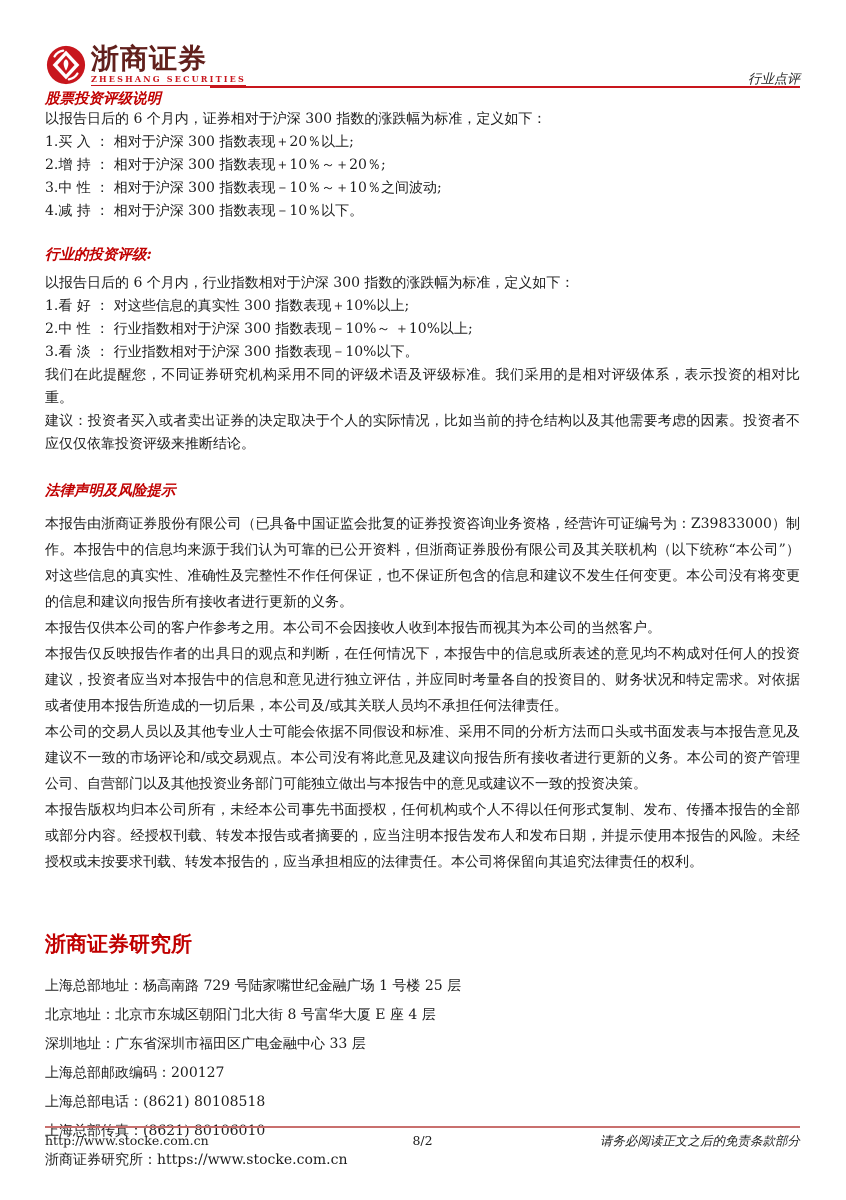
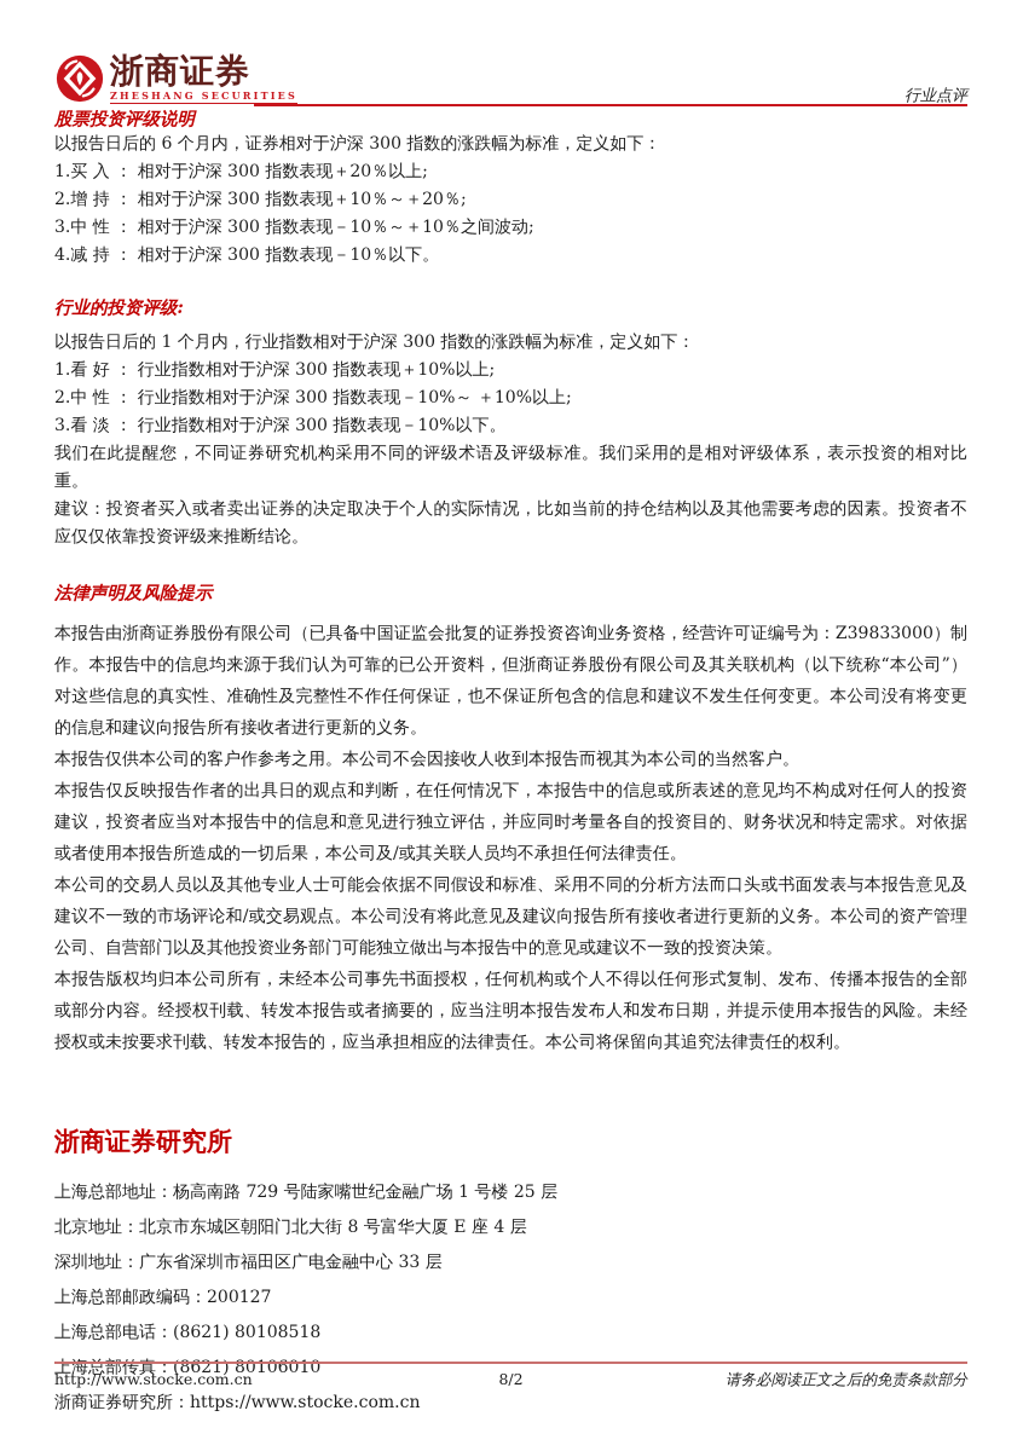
  浙商证券
  ZHESHANG SECURITIES
  行业点评
  股票投资评级说明
  以报告日后的 6 个月内，证券相对于沪深 300 指数的涨跌幅为标准，定义如下：
  1.买 入 ： 相对于沪深 300 指数表现＋20％以上;
  2.增 持 ： 相对于沪深 300 指数表现＋10％～＋20％;
  3.中 性 ： 相对于沪深 300 指数表现－10％～＋10％之间波动;
  4.减 持 ： 相对于沪深 300 指数表现－10％以下。
  行业的投资评级:
- 以报告日后的 6 个月内，行业指数相对于沪深 300 指数的涨跌幅为标准，定义如下：
+ 以报告日后的 1 个月内，行业指数相对于沪深 300 指数的涨跌幅为标准，定义如下：
- 1.看 好 ： 对这些信息的真实性 300 指数表现＋10%以上;
+ 1.看 好 ： 行业指数相对于沪深 300 指数表现＋10%以上;
  2.中 性 ： 行业指数相对于沪深 300 指数表现－10%～ ＋10%以上;
  3.看 淡 ： 行业指数相对于沪深 300 指数表现－10%以下。
  我们在此提醒您，不同证券研究机构采用不同的评级术语及评级标准。我们采用的是相对评级体系，表示投资的相对比重。
  建议：投资者买入或者卖出证券的决定取决于个人的实际情况，比如当前的持仓结构以及其他需要考虑的因素。投资者不应仅仅依靠投资评级来推断结论。
  法律声明及风险提示
  本报告由浙商证券股份有限公司（已具备中国证监会批复的证券投资咨询业务资格，经营许可证编号为：Z39833000）制作。本报告中的信息均来源于我们认为可靠的已公开资料，但浙商证券股份有限公司及其关联机构（以下统称“本公司”）对这些信息的真实性、准确性及完整性不作任何保证，也不保证所包含的信息和建议不发生任何变更。本公司没有将变更的信息和建议向报告所有接收者进行更新的义务。
  本报告仅供本公司的客户作参考之用。本公司不会因接收人收到本报告而视其为本公司的当然客户。
  本报告仅反映报告作者的出具日的观点和判断，在任何情况下，本报告中的信息或所表述的意见均不构成对任何人的投资建议，投资者应当对本报告中的信息和意见进行独立评估，并应同时考量各自的投资目的、财务状况和特定需求。对依据或者使用本报告所造成的一切后果，本公司及/或其关联人员均不承担任何法律责任。
  本公司的交易人员以及其他专业人士可能会依据不同假设和标准、采用不同的分析方法而口头或书面发表与本报告意见及建议不一致的市场评论和/或交易观点。本公司没有将此意见及建议向报告所有接收者进行更新的义务。本公司的资产管理公司、自营部门以及其他投资业务部门可能独立做出与本报告中的意见或建议不一致的投资决策。
  本报告版权均归本公司所有，未经本公司事先书面授权，任何机构或个人不得以任何形式复制、发布、传播本报告的全部或部分内容。经授权刊载、转发本报告或者摘要的，应当注明本报告发布人和发布日期，并提示使用本报告的风险。未经授权或未按要求刊载、转发本报告的，应当承担相应的法律责任。本公司将保留向其追究法律责任的权利。
  浙商证券研究所
  上海总部地址：杨高南路 729 号陆家嘴世纪金融广场 1 号楼 25 层
  北京地址：北京市东城区朝阳门北大街 8 号富华大厦 E 座 4 层
  深圳地址：广东省深圳市福田区广电金融中心 33 层
  上海总部邮政编码：200127
  上海总部电话：(8621) 80108518
  上海总部传真：(8621) 80106010
  浙商证券研究所：https://www.stocke.com.cn
  http://www.stocke.com.cn
  8/2
  请务必阅读正文之后的免责条款部分
